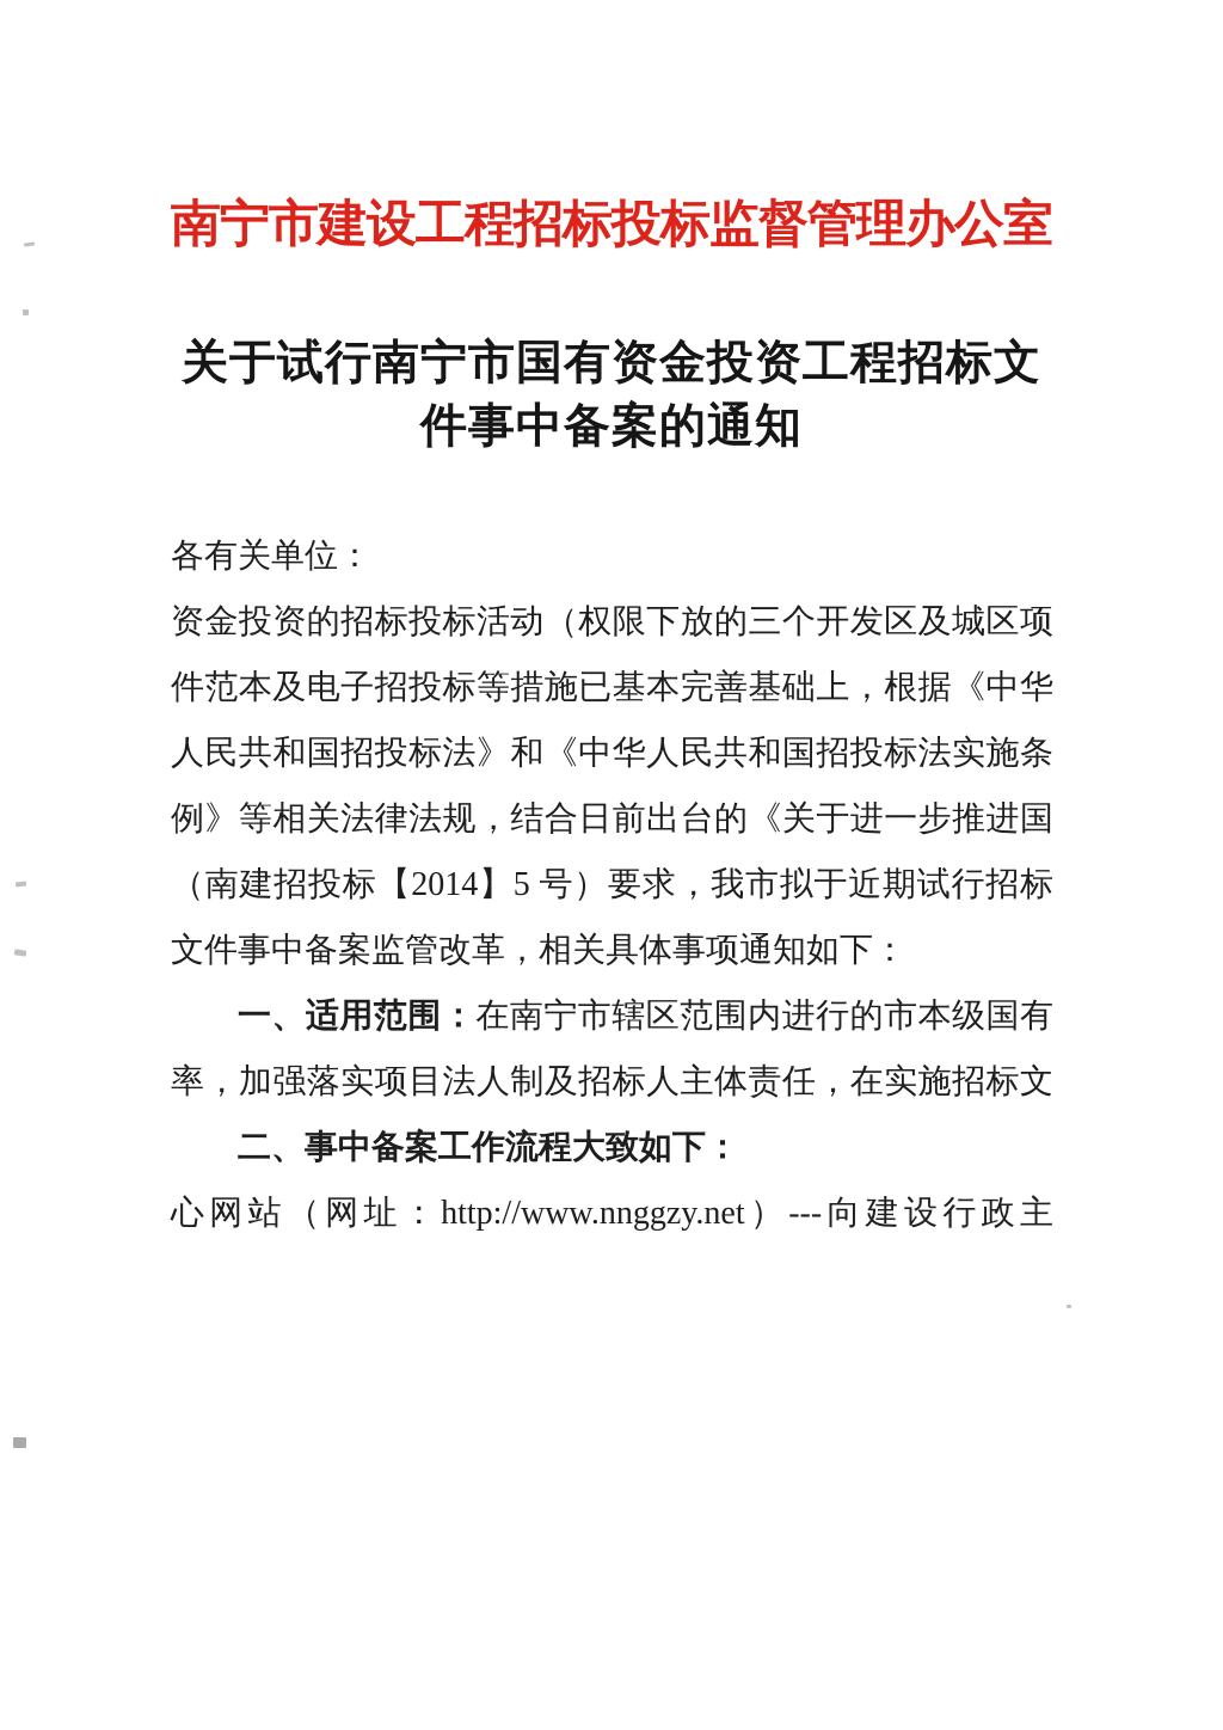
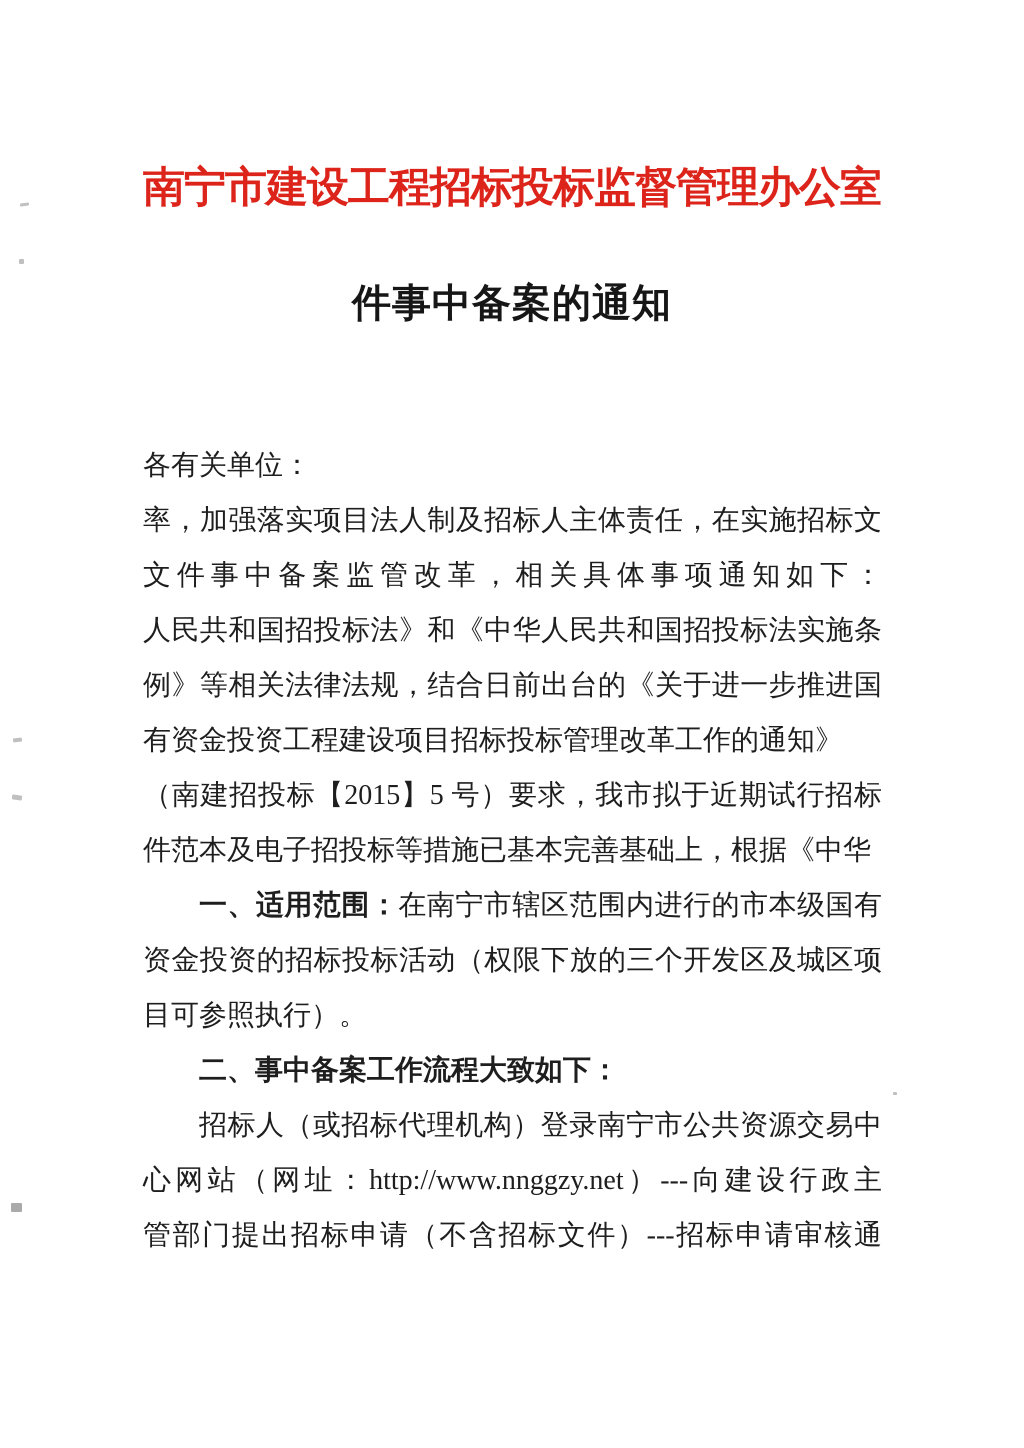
  南宁市建设工程招标投标监督管理办公室
- 关于试行南宁市国有资金投资工程招标文
  件事中备案的通知
  各有关单位：
- 资金投资的招标投标活动（权限下放的三个开发区及城区项
+ 率，加强落实项目法人制及招标人主体责任，在实施招标文
- 件范本及电子招投标等措施已基本完善基础上，根据《中华
+ 文件事中备案监管改革，相关具体事项通知如下：
  人民共和国招投标法》和《中华人民共和国招投标法实施条
  例》等相关法律法规，结合日前出台的《关于进一步推进国
+ 有资金投资工程建设项目招标投标管理改革工作的通知》
- （南建招投标【2014】5 号）要求，我市拟于近期试行招标
+ （南建招投标【2015】5 号）要求，我市拟于近期试行招标
- 文件事中备案监管改革，相关具体事项通知如下：
+ 件范本及电子招投标等措施已基本完善基础上，根据《中华
  一、适用范围：在南宁市辖区范围内进行的市本级国有
- 率，加强落实项目法人制及招标人主体责任，在实施招标文
+ 资金投资的招标投标活动（权限下放的三个开发区及城区项
+ 目可参照执行）。
  二、事中备案工作流程大致如下：
+ 招标人（或招标代理机构）登录南宁市公共资源交易中
  心网站（网址：http://www.nnggzy.net）---向建设行政主
+ 管部门提出招标申请（不含招标文件）---招标申请审核通
